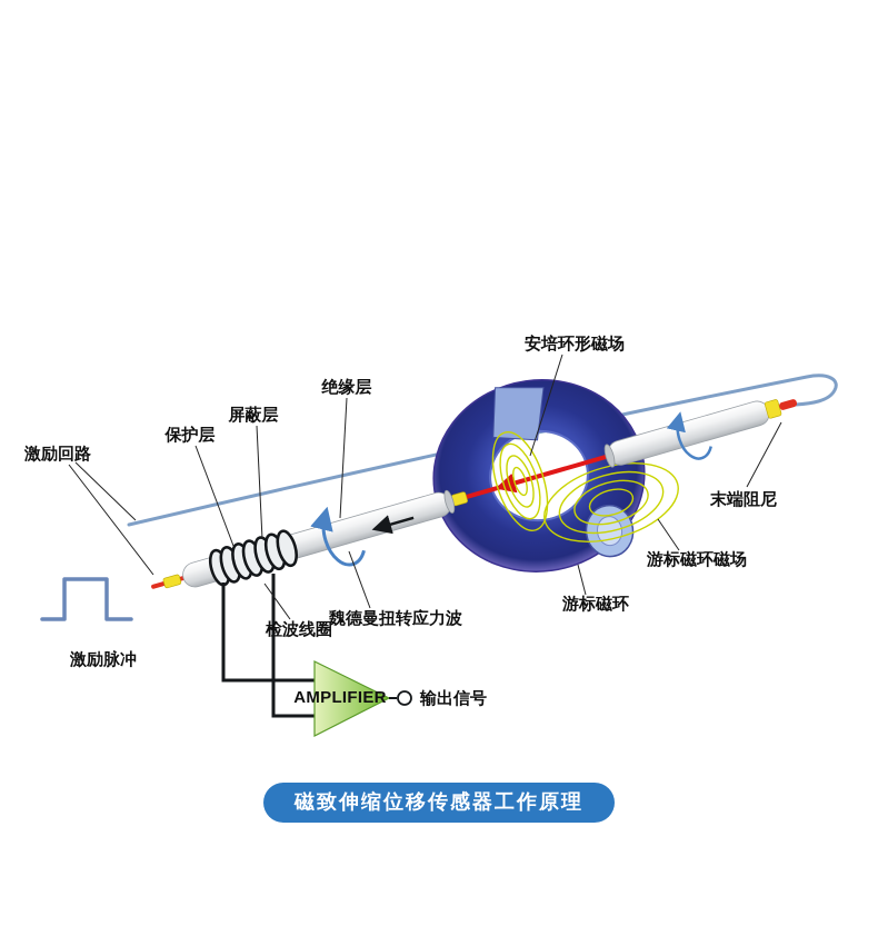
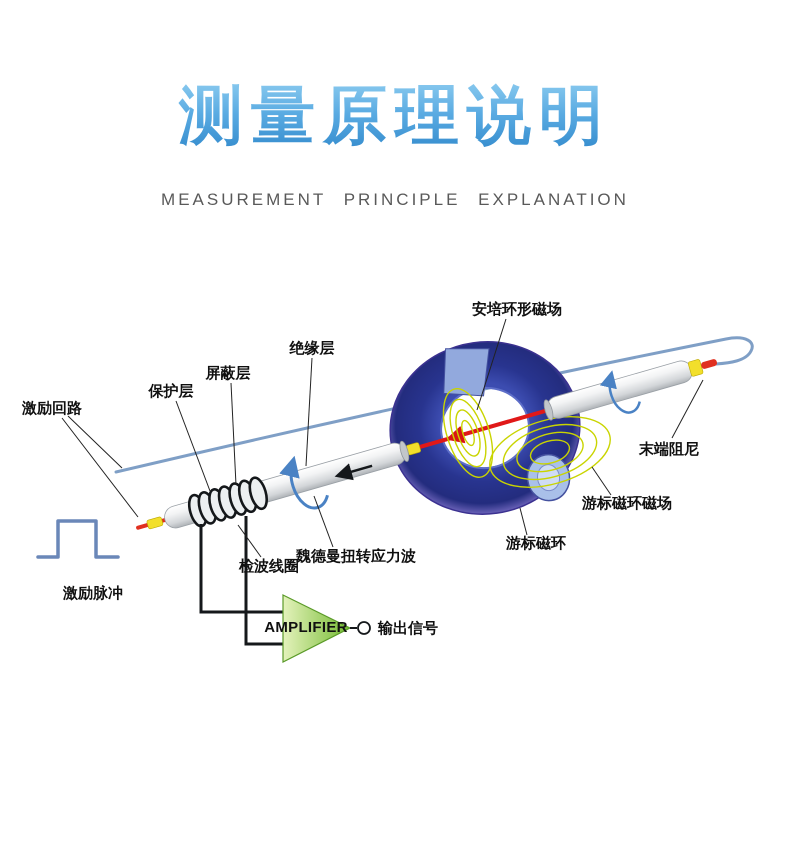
+ 测量原理说明
+ MEASUREMENT PRINCIPLE EXPLANATION
  AMPLIFIER
  输出信号
  激励回路
  保护层
  屏蔽层
  绝缘层
  安培环形磁场
  末端阻尼
  游标磁环磁场
  游标磁环
  魏德曼扭转应力波
  检波线圈
  激励脉冲
- 磁致伸缩位移传感器工作原理
